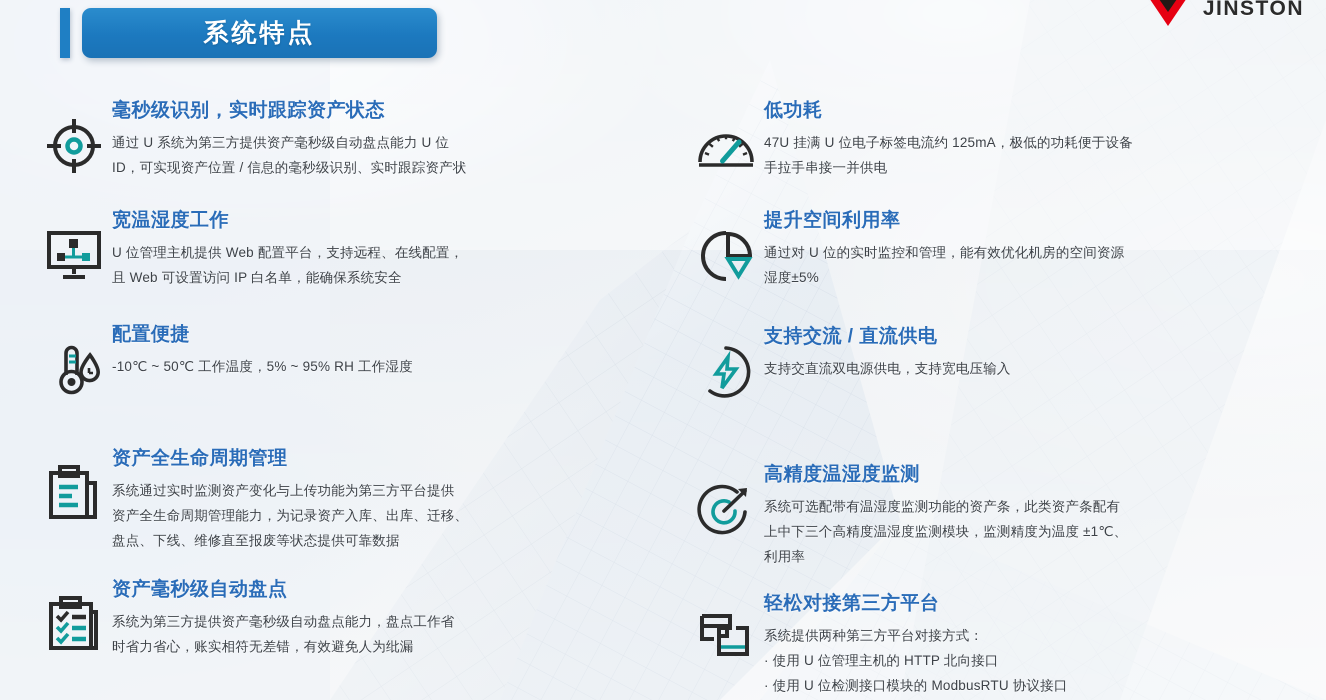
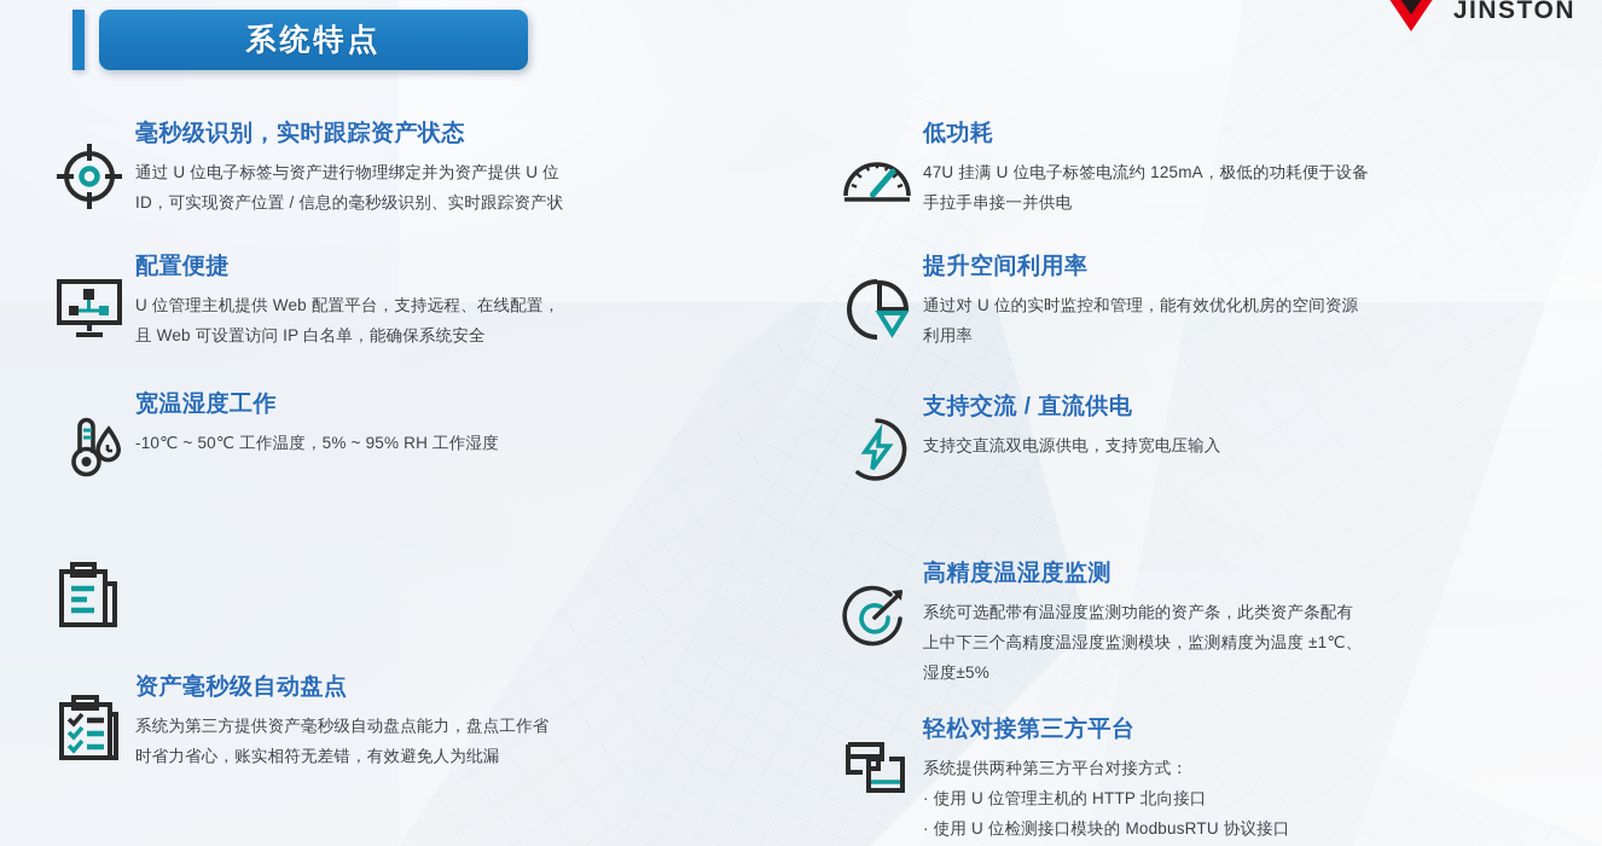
  JINSTON
  系统特点
  毫秒级识别，实时跟踪资产状态
- 通过 U 系统为第三方提供资产毫秒级自动盘点能力 U 位
+ 通过 U 位电子标签与资产进行物理绑定并为资产提供 U 位
  ID，可实现资产位置 / 信息的毫秒级识别、实时跟踪资产状
- 宽温湿度工作
+ 配置便捷
  U 位管理主机提供 Web 配置平台，支持远程、在线配置，
  且 Web 可设置访问 IP 白名单，能确保系统安全
- 配置便捷
+ 宽温湿度工作
  -10℃ ~ 50℃ 工作温度，5% ~ 95% RH 工作湿度
- 资产全生命周期管理
- 系统通过实时监测资产变化与上传功能为第三方平台提供
- 资产全生命周期管理能力，为记录资产入库、出库、迁移、
- 盘点、下线、维修直至报废等状态提供可靠数据
  资产毫秒级自动盘点
  系统为第三方提供资产毫秒级自动盘点能力，盘点工作省
  时省力省心，账实相符无差错，有效避免人为纰漏
  低功耗
  47U 挂满 U 位电子标签电流约 125mA，极低的功耗便于设备
  手拉手串接一并供电
  提升空间利用率
  通过对 U 位的实时监控和管理，能有效优化机房的空间资源
- 湿度±5%
+ 利用率
  支持交流 / 直流供电
  支持交直流双电源供电，支持宽电压输入
  高精度温湿度监测
  系统可选配带有温湿度监测功能的资产条，此类资产条配有
  上中下三个高精度温湿度监测模块，监测精度为温度 ±1℃、
- 利用率
+ 湿度±5%
  轻松对接第三方平台
  系统提供两种第三方平台对接方式：
  · 使用 U 位管理主机的 HTTP 北向接口
  · 使用 U 位检测接口模块的 ModbusRTU 协议接口
